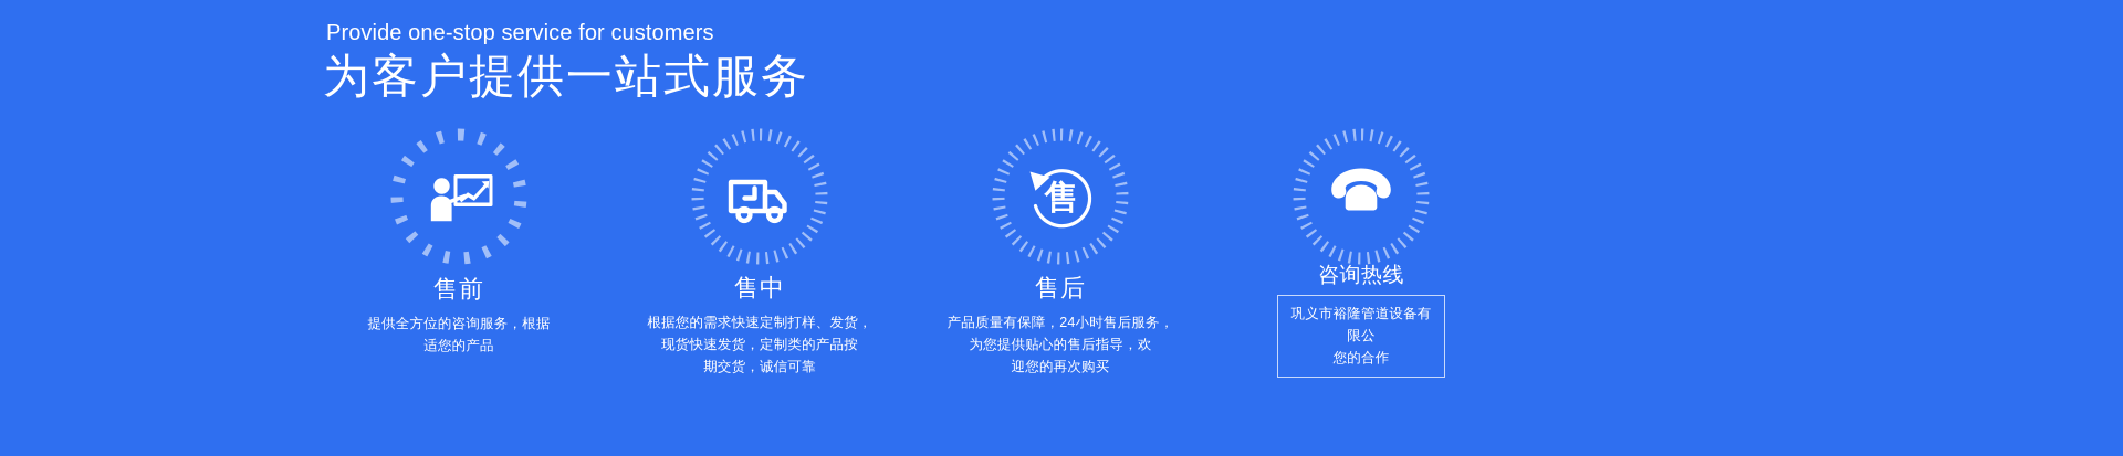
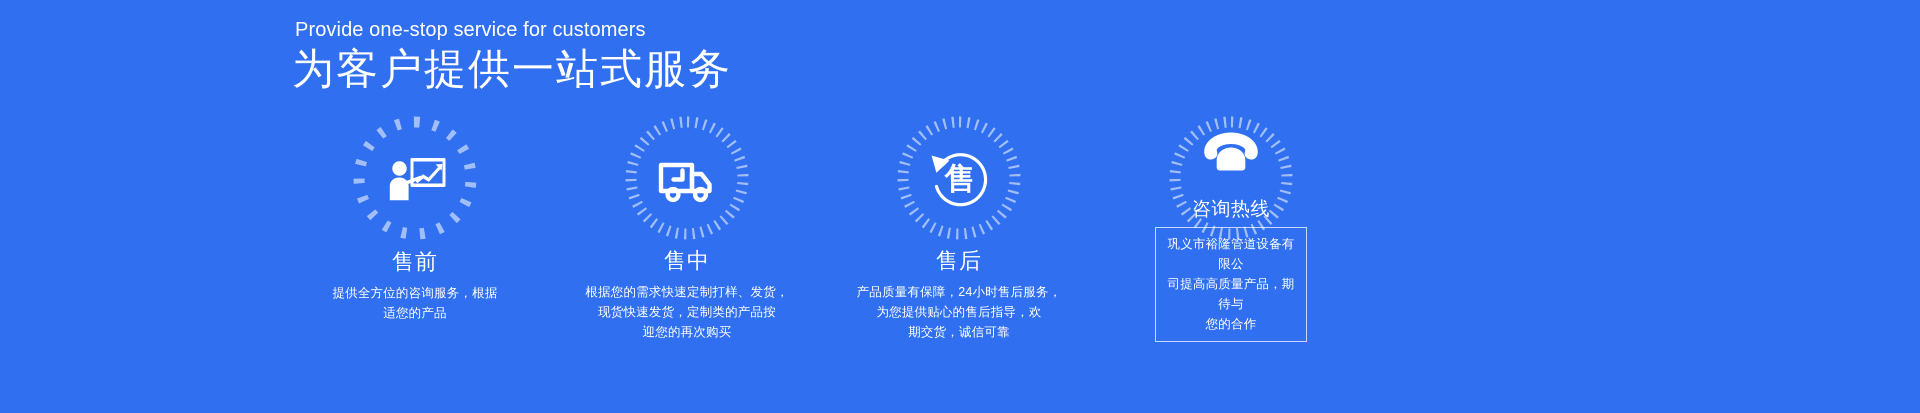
  Provide one-stop service for customers
  为客户提供一站式服务
  售前
  提供全方位的咨询服务，根据
  适您的产品
  售中
  根据您的需求快速定制打样、发货，
  现货快速发货，定制类的产品按
- 期交货，诚信可靠
+ 迎您的再次购买
  售
  售后
  产品质量有保障，24小时售后服务，
  为您提供贴心的售后指导，欢
- 迎您的再次购买
+ 期交货，诚信可靠
  咨询热线
  巩义市裕隆管道设备有限公
+ 司提高高质量产品，期待与
  您的合作
